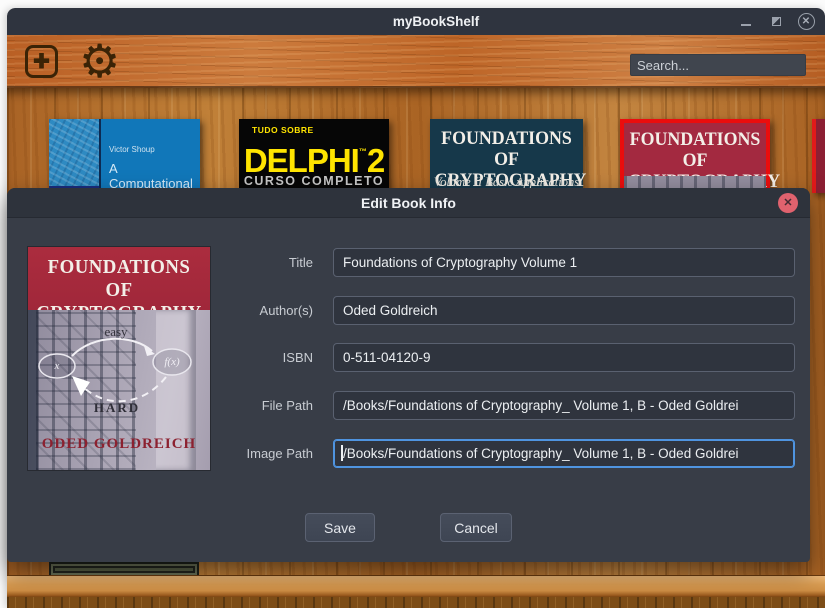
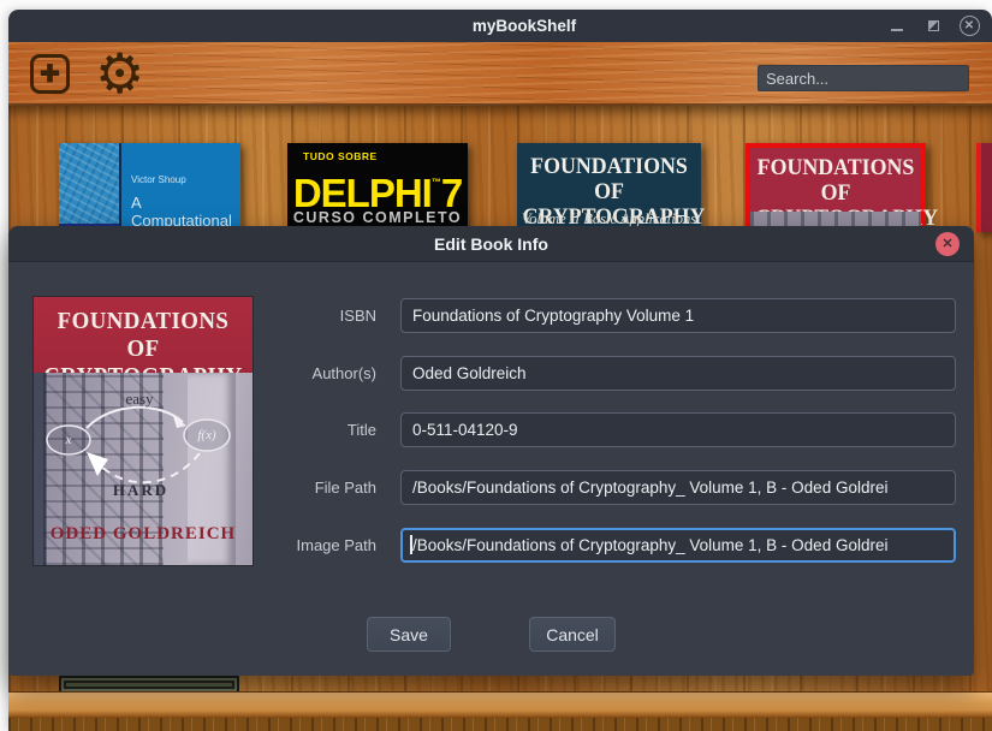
  myBookShelf
  ✕
  ✚
  ⚙
  Search...
  Victor Shoup
  A Computational
  TUDO SOBRE
- DELPHI™2
+ DELPHI™7
  CURSO COMPLETO
  FOUNDATIONS OF
  CRYPTOGRAPH
  Volume II Basic Applications
  FOUNDATIONS OF
  Edit Book Info
  ✕
  FOUNDATIONS OF
  easy
  HARD
  x
  f(x)
  ODED GOLDREICH
- Title
+ ISBN
  Foundations of Cryptography Volume 1
  Author(s)
  Oded Goldreich
- ISBN
+ Title
  0-511-04120-9
  File Path
  /Books/Foundations of Cryptography_ Volume 1, B - Oded Goldrei
  Image Path
  /Books/Foundations of Cryptography_ Volume 1, B - Oded Goldrei
  Save
  Cancel
